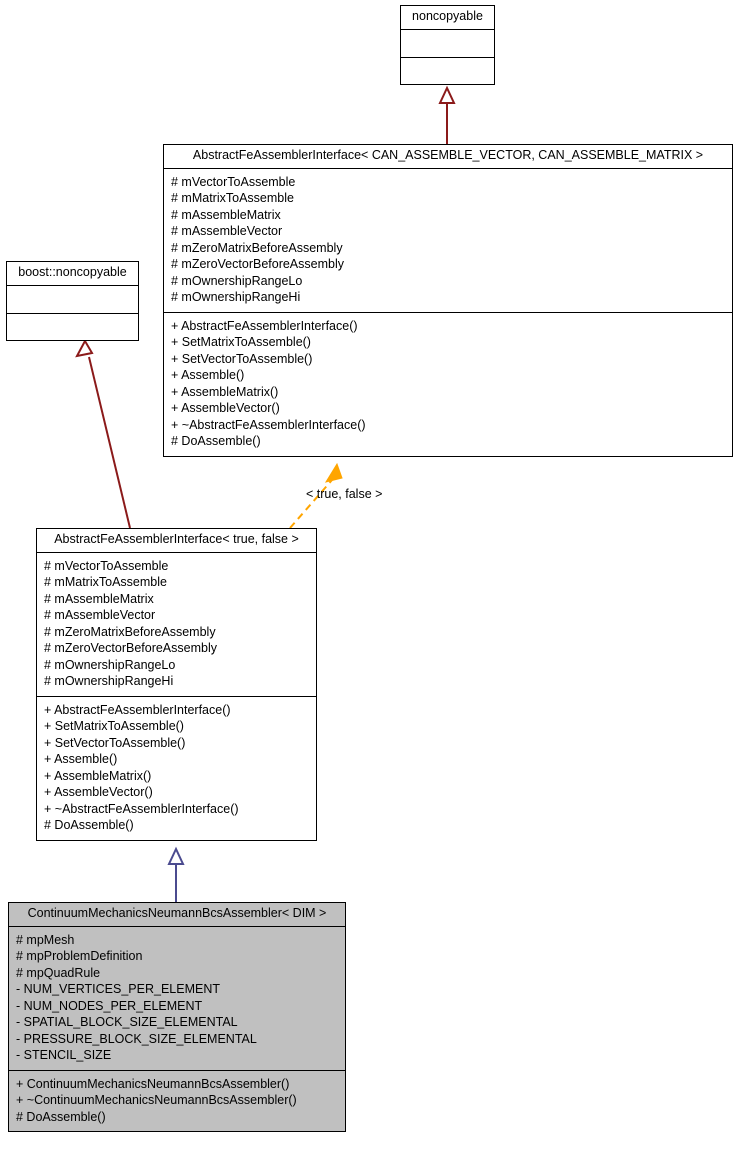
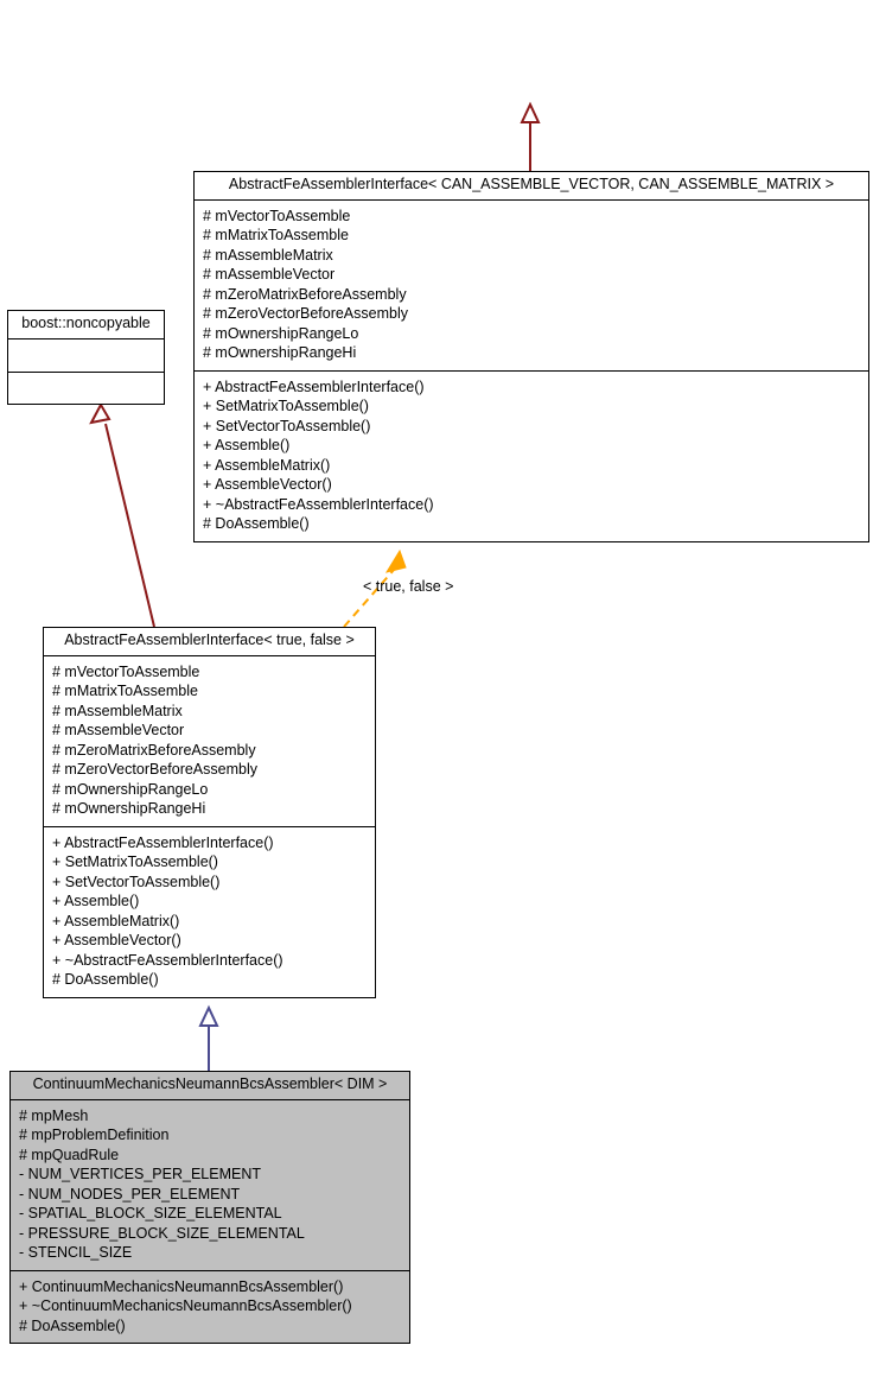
- noncopyable
  AbstractFeAssemblerInterface< CAN_ASSEMBLE_VECTOR, CAN_ASSEMBLE_MATRIX >
  # mVectorToAssemble
  # mMatrixToAssemble
  # mAssembleMatrix
  # mAssembleVector
  # mZeroMatrixBeforeAssembly
  # mZeroVectorBeforeAssembly
  # mOwnershipRangeLo
  # mOwnershipRangeHi
  + AbstractFeAssemblerInterface()
  + SetMatrixToAssemble()
  + SetVectorToAssemble()
  + Assemble()
  + AssembleMatrix()
  + AssembleVector()
  + ~AbstractFeAssemblerInterface()
  # DoAssemble()
  boost::noncopyable
  AbstractFeAssemblerInterface< true, false >
  # mVectorToAssemble
  # mMatrixToAssemble
  # mAssembleMatrix
  # mAssembleVector
  # mZeroMatrixBeforeAssembly
  # mZeroVectorBeforeAssembly
  # mOwnershipRangeLo
  # mOwnershipRangeHi
  + AbstractFeAssemblerInterface()
  + SetMatrixToAssemble()
  + SetVectorToAssemble()
  + Assemble()
  + AssembleMatrix()
  + AssembleVector()
  + ~AbstractFeAssemblerInterface()
  # DoAssemble()
  ContinuumMechanicsNeumannBcsAssembler< DIM >
  # mpMesh
  # mpProblemDefinition
  # mpQuadRule
  - NUM_VERTICES_PER_ELEMENT
  - NUM_NODES_PER_ELEMENT
  - SPATIAL_BLOCK_SIZE_ELEMENTAL
  - PRESSURE_BLOCK_SIZE_ELEMENTAL
  - STENCIL_SIZE
  + ContinuumMechanicsNeumannBcsAssembler()
  + ~ContinuumMechanicsNeumannBcsAssembler()
  # DoAssemble()
  < true, false >
